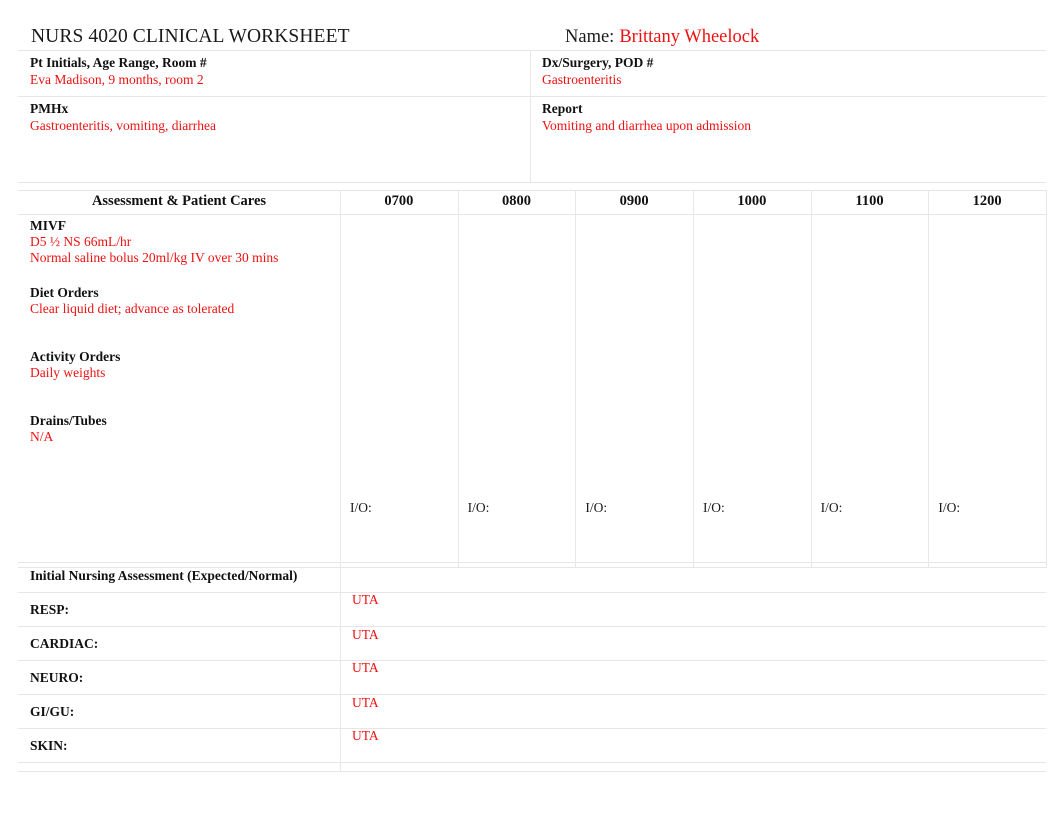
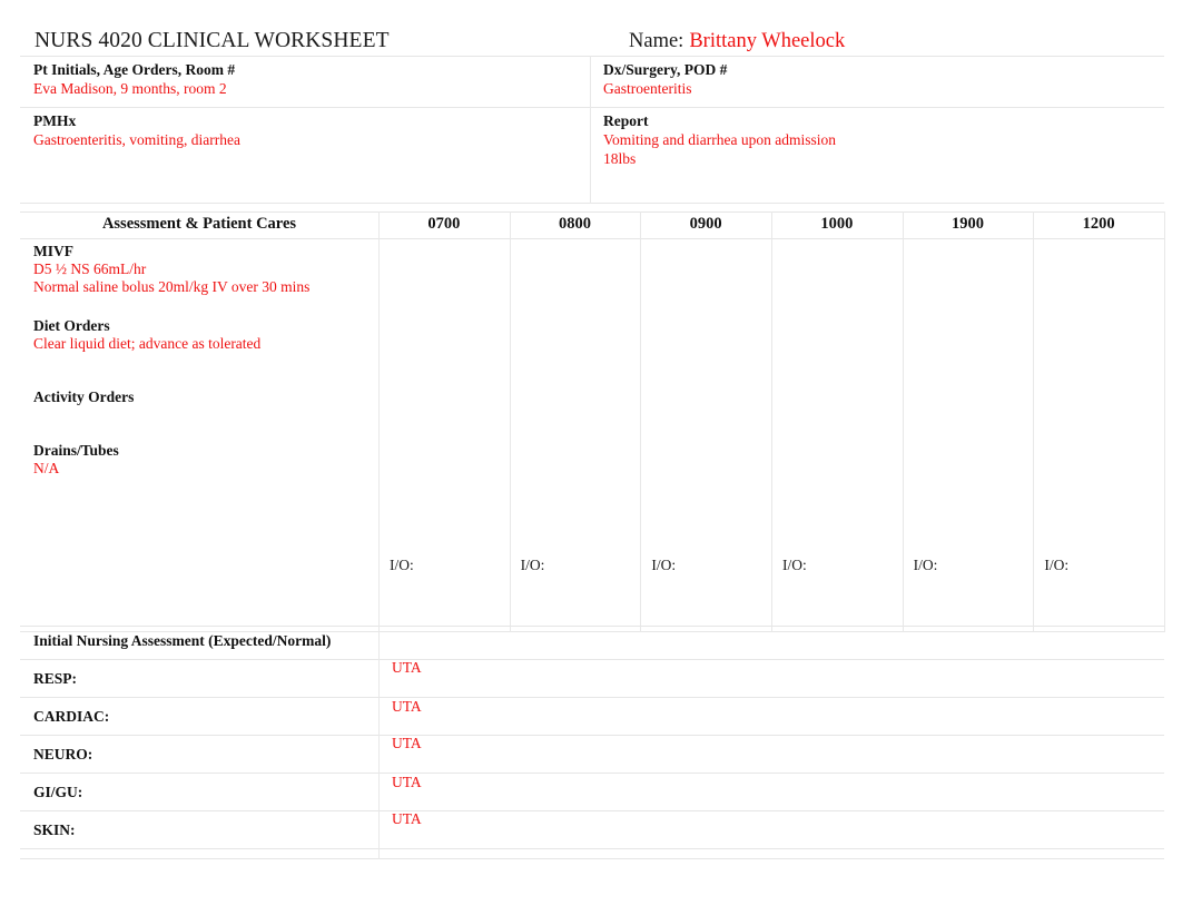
  NURS 4020 CLINICAL WORKSHEET
  Name: Brittany Wheelock
- Pt Initials, Age Range, Room #
+ Pt Initials, Age Orders, Room #
  Eva Madison, 9 months, room 2
  Dx/Surgery, POD #
  Gastroenteritis
  PMHx
  Gastroenteritis, vomiting, diarrhea
  Report
  Vomiting and diarrhea upon admission
+ 18lbs
  Assessment & Patient Cares
  0700
  0800
  0900
  1000
- 1100
+ 1900
  1200
  MIVF
  D5 ½ NS 66mL/hr
  Normal saline bolus 20ml/kg IV over 30 mins
  Diet Orders
  Clear liquid diet; advance as tolerated
  Activity Orders
- Daily weights
  Drains/Tubes
  N/A
  I/O:
  I/O:
  I/O:
  I/O:
  I/O:
  I/O:
  Initial Nursing Assessment (Expected/Normal)
  RESP:
  UTA
  CARDIAC:
  UTA
  NEURO:
  UTA
  GI/GU:
  UTA
  SKIN:
  UTA
